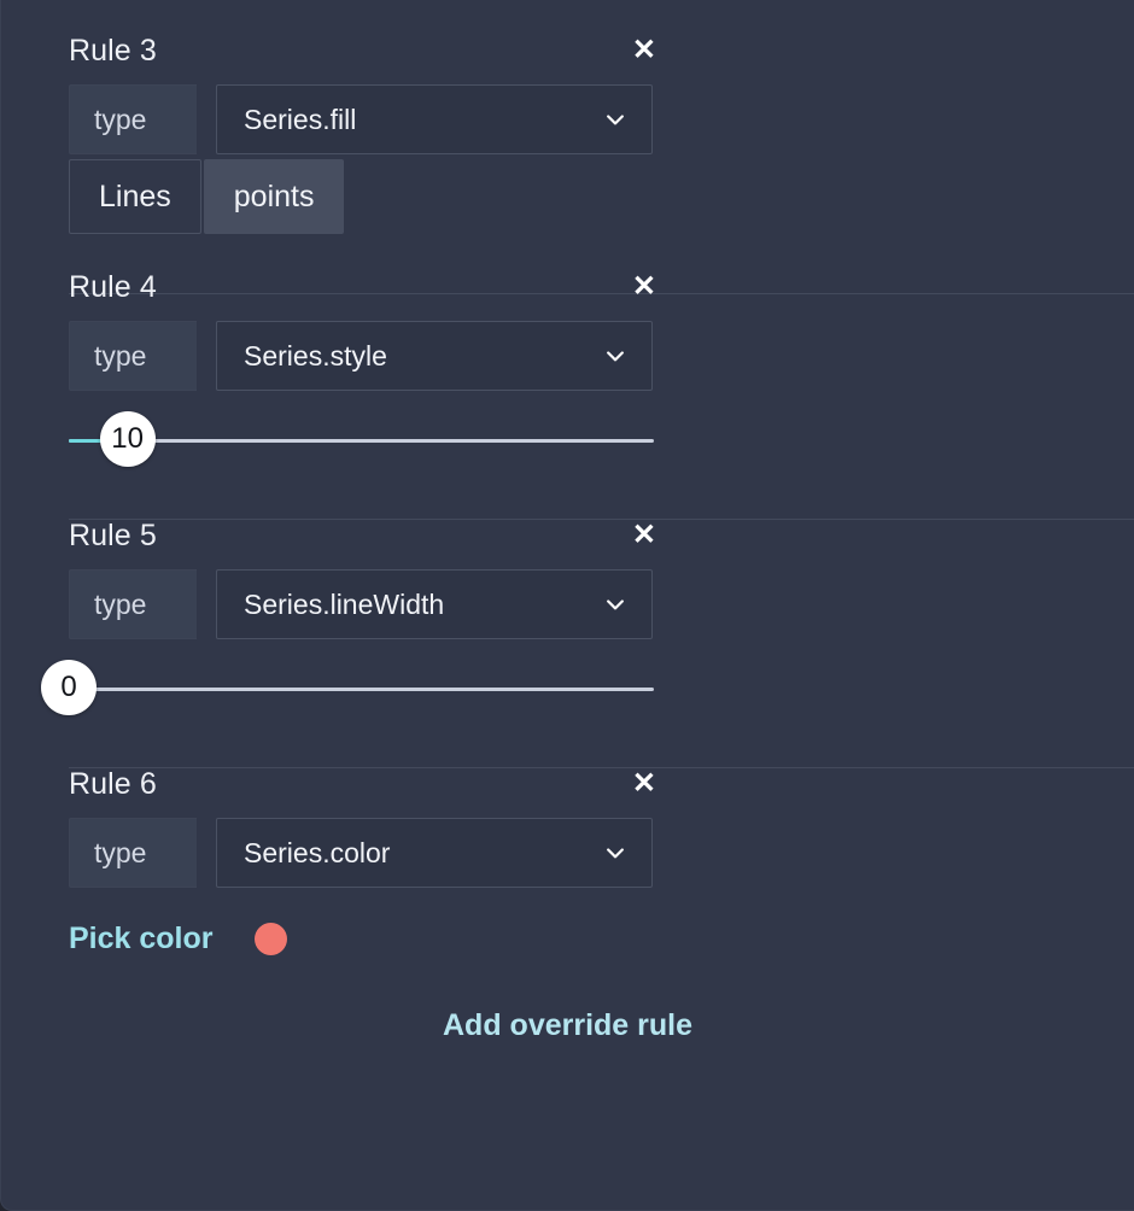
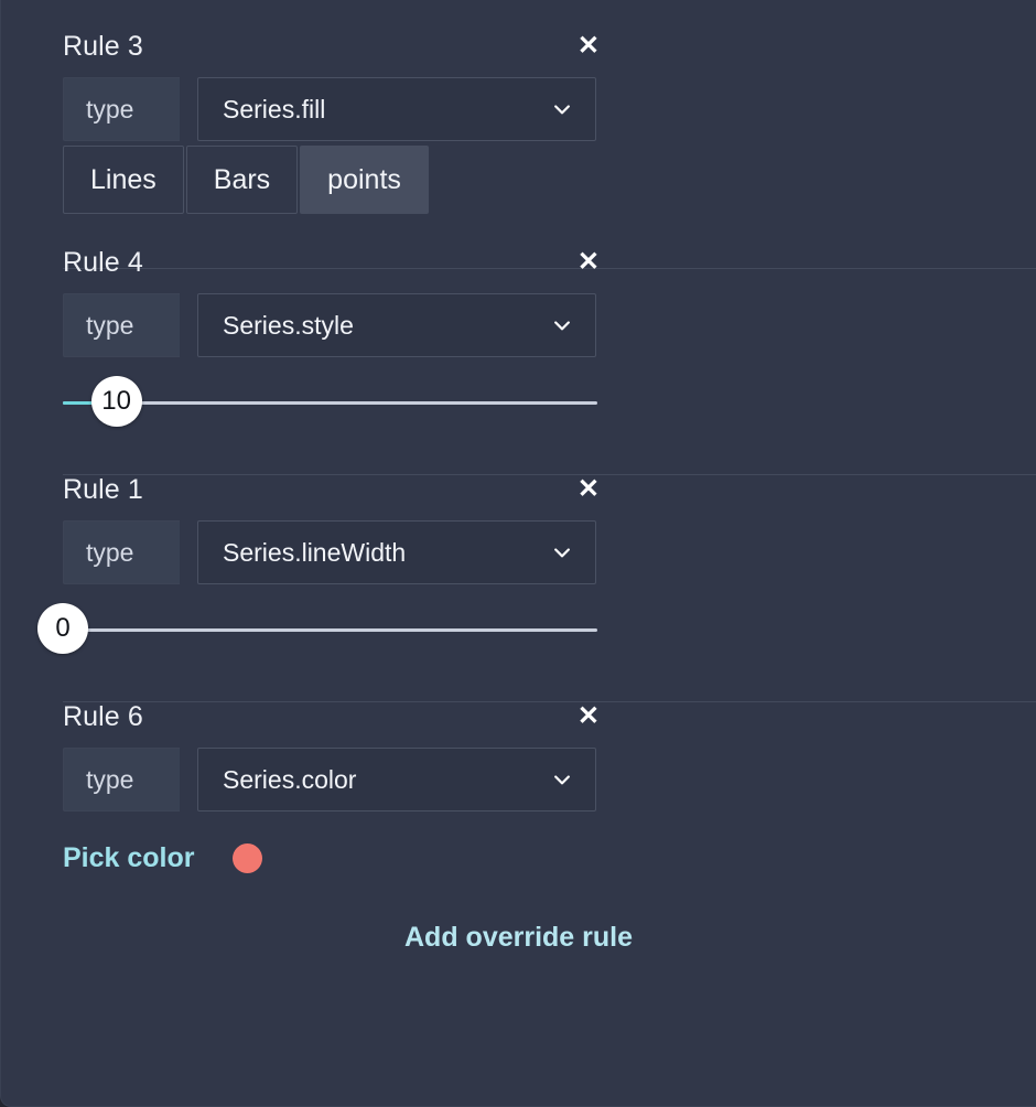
  Rule 3
  ✕
  type
  Series.fill
  Lines
+ Bars
  points
  Rule 4
  ✕
  type
  Series.style
  10
- Rule 5
+ Rule 1
  ✕
  type
  Series.lineWidth
  0
  Rule 6
  ✕
  type
  Series.color
  Pick color
  Add override rule
